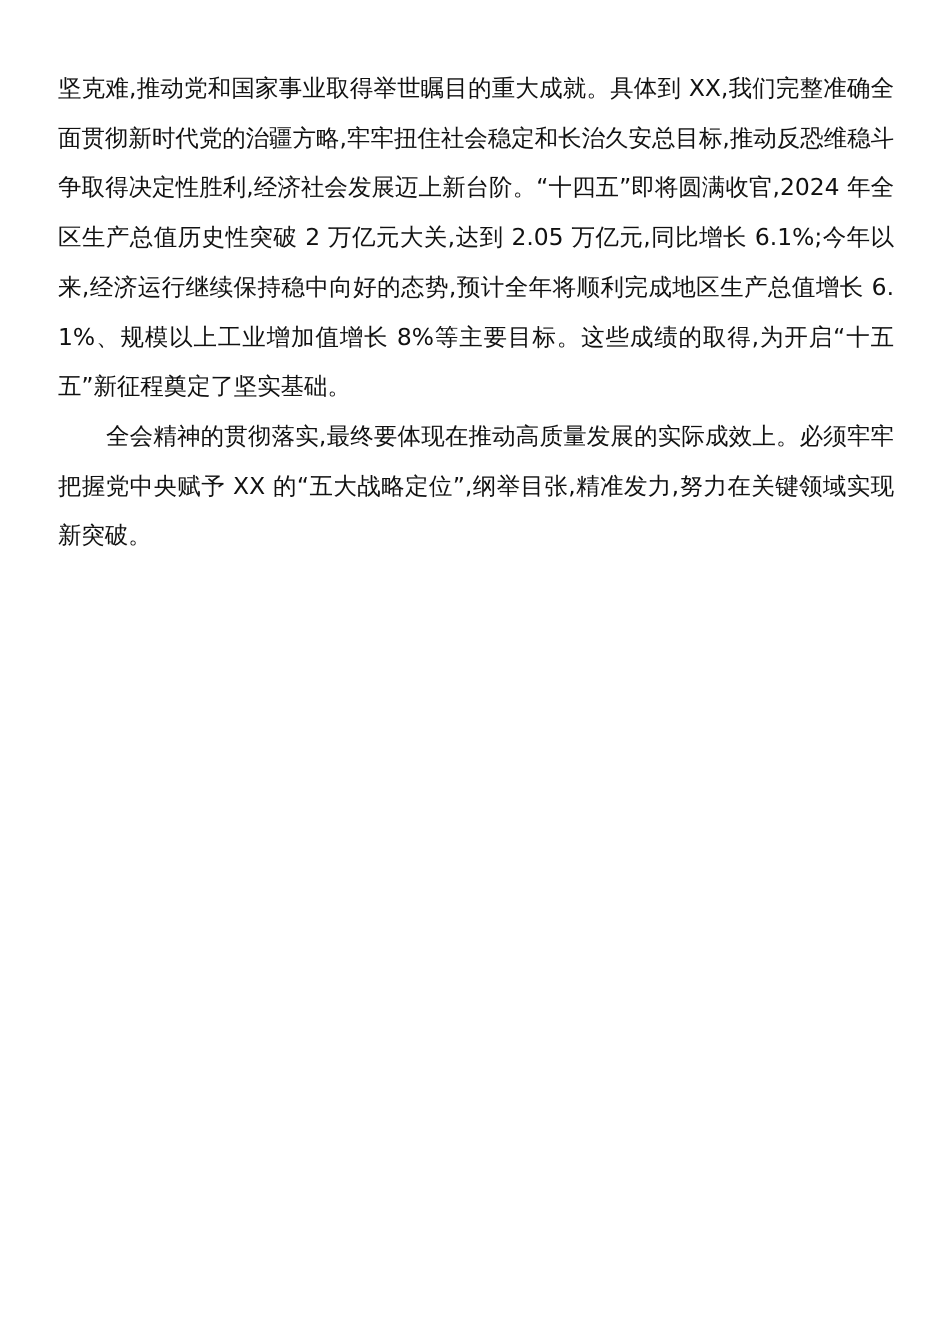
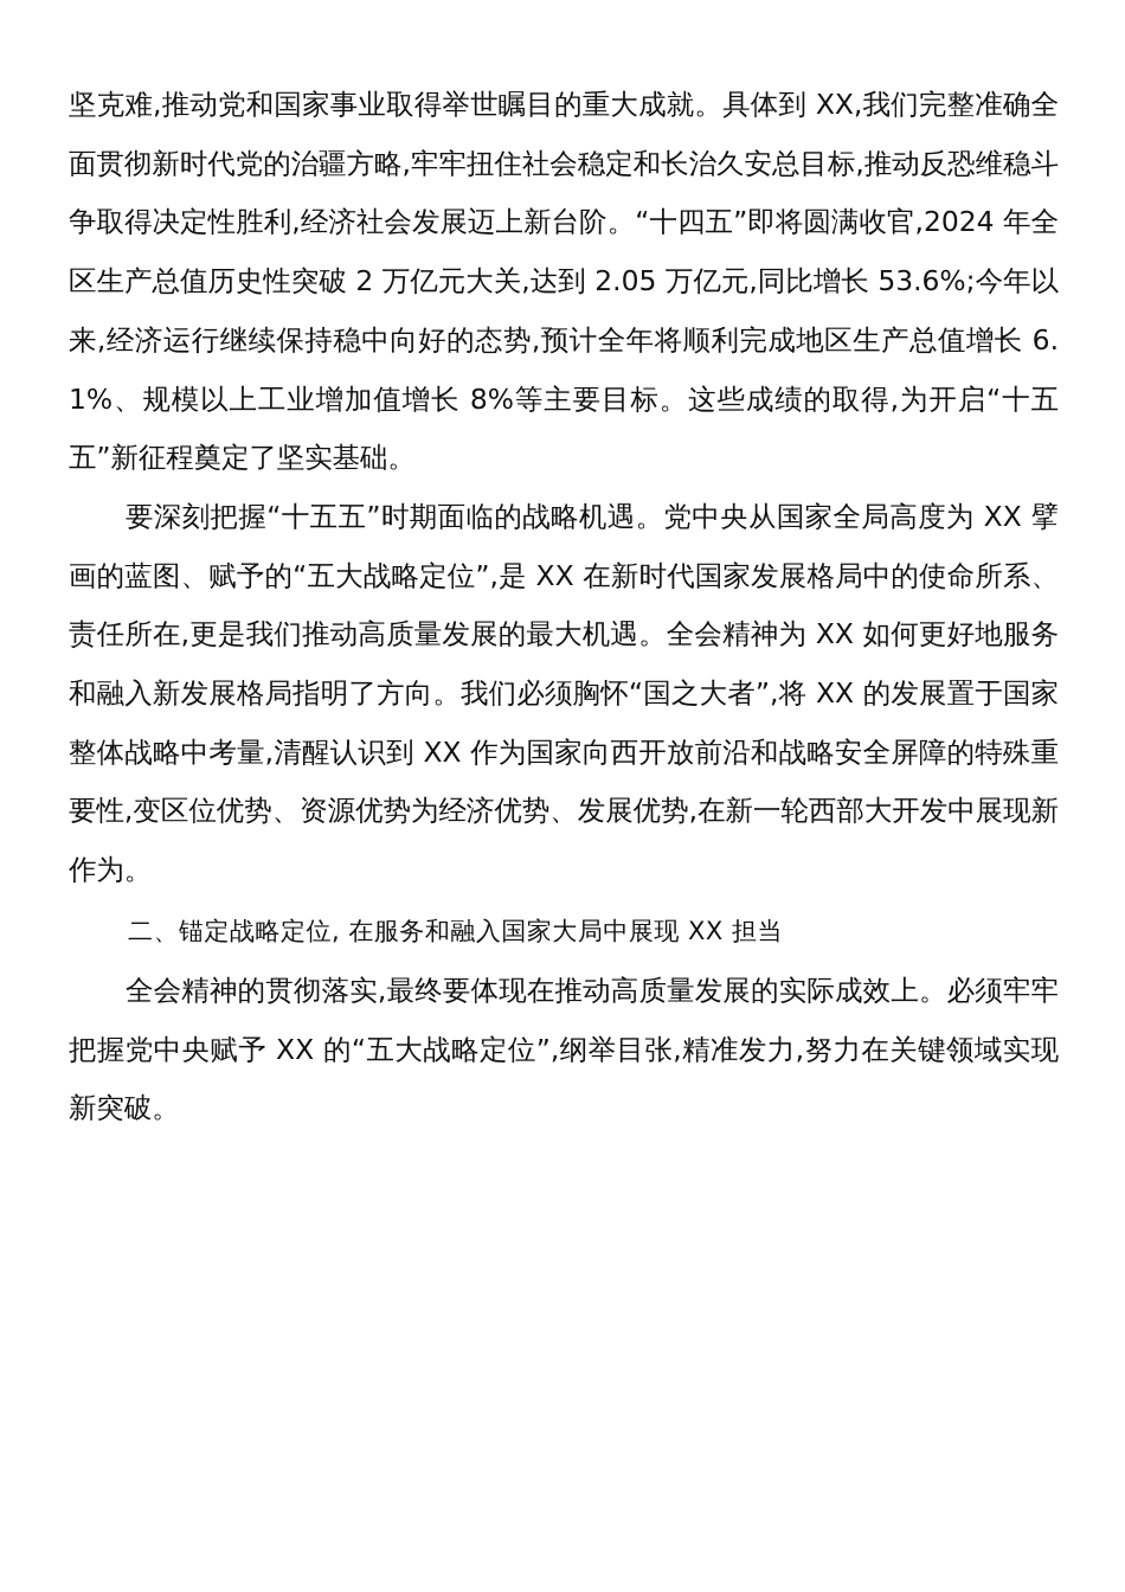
- 坚克难,推动党和国家事业取得举世瞩目的重大成就。具体到 XX,我们完整准确全面贯彻新时代党的治疆方略,牢牢扭住社会稳定和长治久安总目标,推动反恐维稳斗争取得决定性胜利,经济社会发展迈上新台阶。“十四五”即将圆满收官,2024 年全区生产总值历史性突破 2 万亿元大关,达到 2.05 万亿元,同比增长 6.1%;今年以来,经济运行继续保持稳中向好的态势,预计全年将顺利完成地区生产总值增长 6.1%、规模以上工业增加值增长 8%等主要目标。这些成绩的取得,为开启“十五五”新征程奠定了坚实基础。
+ 坚克难,推动党和国家事业取得举世瞩目的重大成就。具体到 XX,我们完整准确全面贯彻新时代党的治疆方略,牢牢扭住社会稳定和长治久安总目标,推动反恐维稳斗争取得决定性胜利,经济社会发展迈上新台阶。“十四五”即将圆满收官,2024 年全区生产总值历史性突破 2 万亿元大关,达到 2.05 万亿元,同比增长 53.6%;今年以来,经济运行继续保持稳中向好的态势,预计全年将顺利完成地区生产总值增长 6.1%、规模以上工业增加值增长 8%等主要目标。这些成绩的取得,为开启“十五五”新征程奠定了坚实基础。
+ 要深刻把握“十五五”时期面临的战略机遇。党中央从国家全局高度为 XX 擘画的蓝图、赋予的“五大战略定位”,是 XX 在新时代国家发展格局中的使命所系、责任所在,更是我们推动高质量发展的最大机遇。全会精神为 XX 如何更好地服务和融入新发展格局指明了方向。我们必须胸怀“国之大者”,将 XX 的发展置于国家整体战略中考量,清醒认识到 XX 作为国家向西开放前沿和战略安全屏障的特殊重要性,变区位优势、资源优势为经济优势、发展优势,在新一轮西部大开发中展现新作为。
+ 二、锚定战略定位, 在服务和融入国家大局中展现 XX 担当
  全会精神的贯彻落实,最终要体现在推动高质量发展的实际成效上。必须牢牢把握党中央赋予 XX 的“五大战略定位”,纲举目张,精准发力,努力在关键领域实现新突破。
